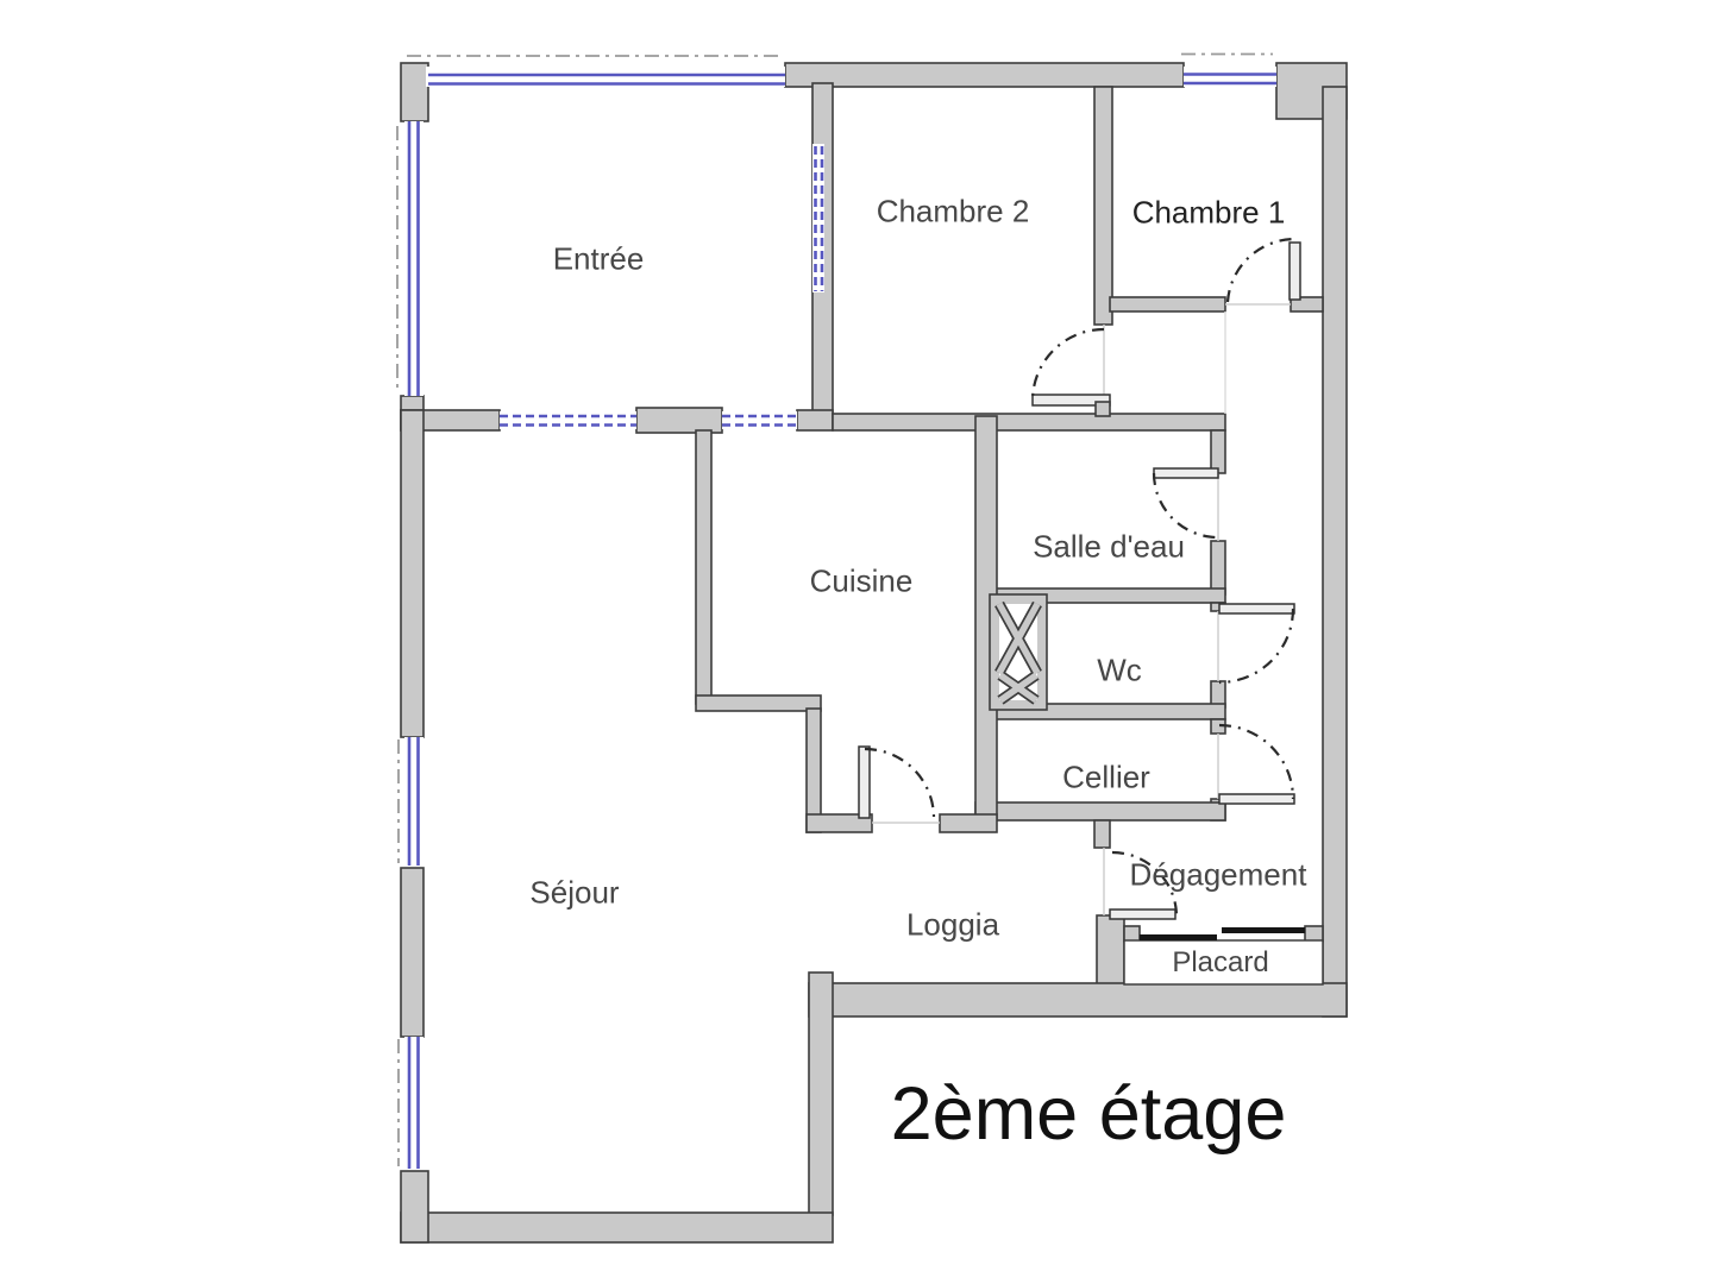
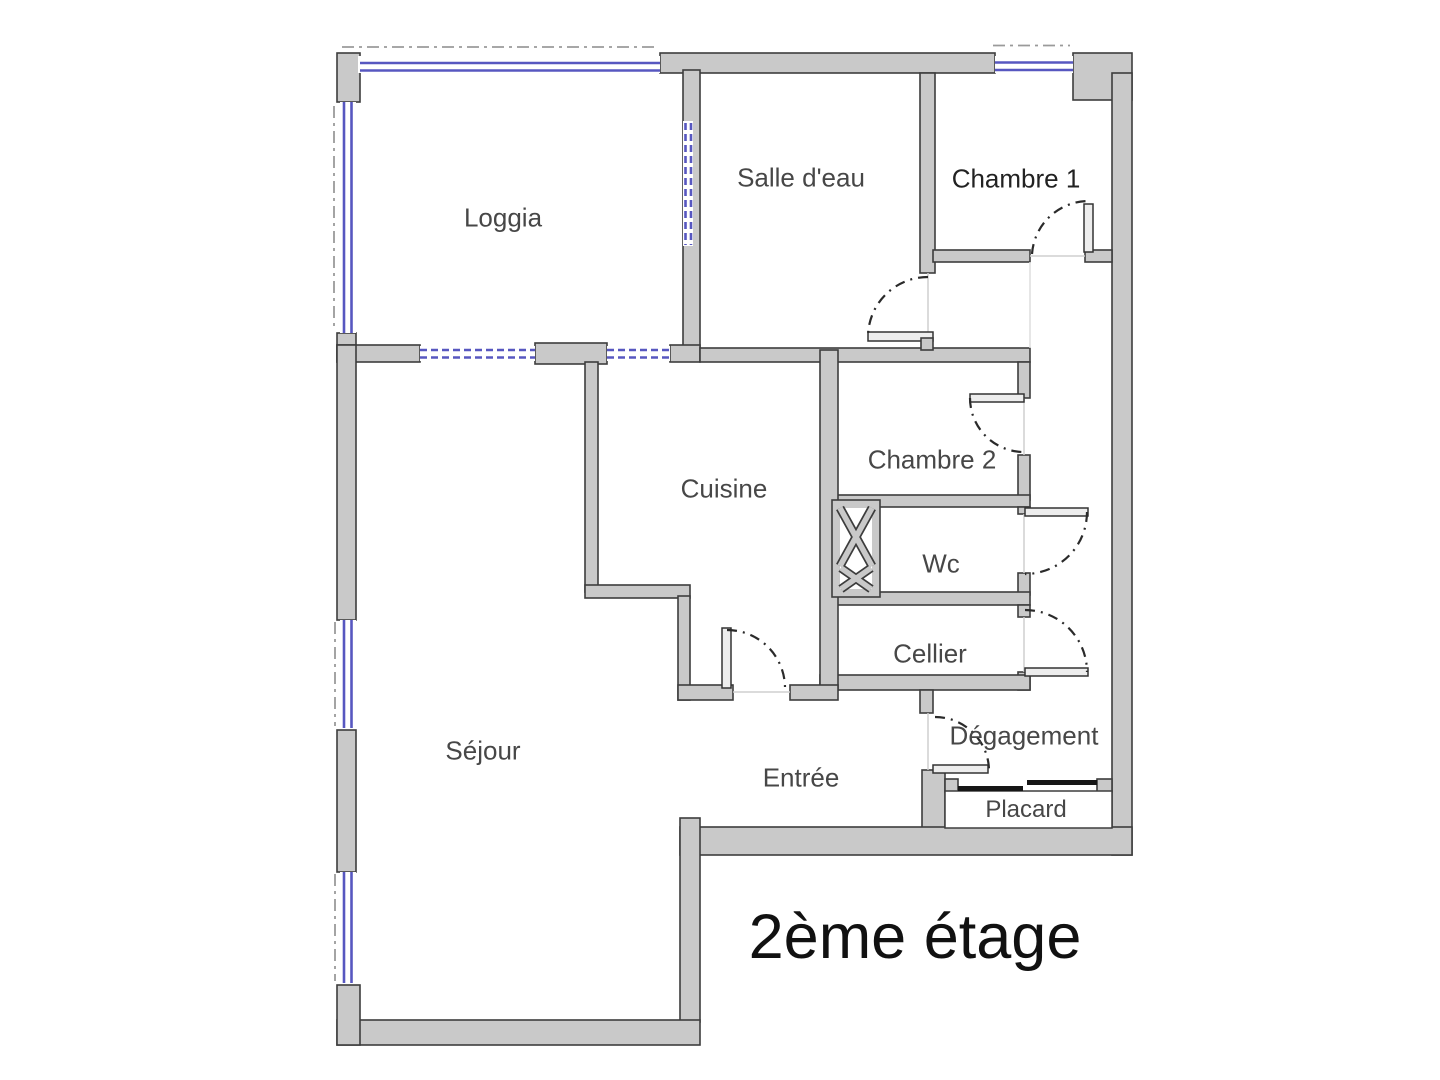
- Entrée
+ Loggia
- Chambre 2
+ Salle d'eau
  Chambre 1
  Cuisine
- Salle d'eau
+ Chambre 2
  Wc
  Cellier
  Séjour
- Loggia
+ Entrée
  Dégagement
  Placard
  2ème étage
